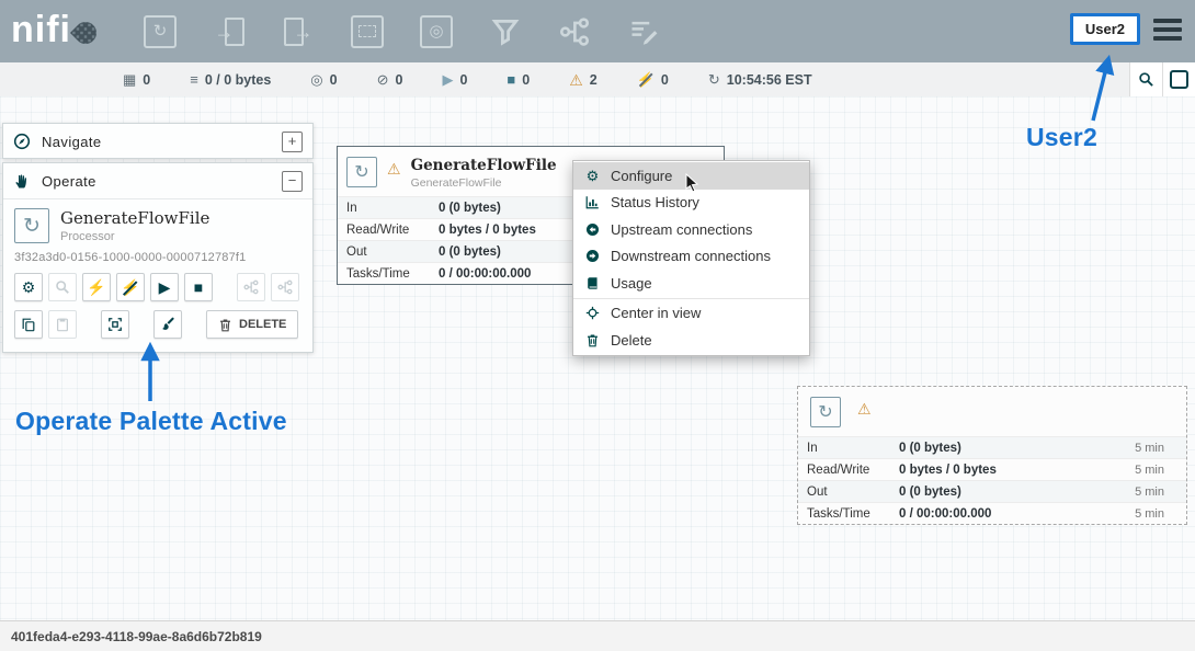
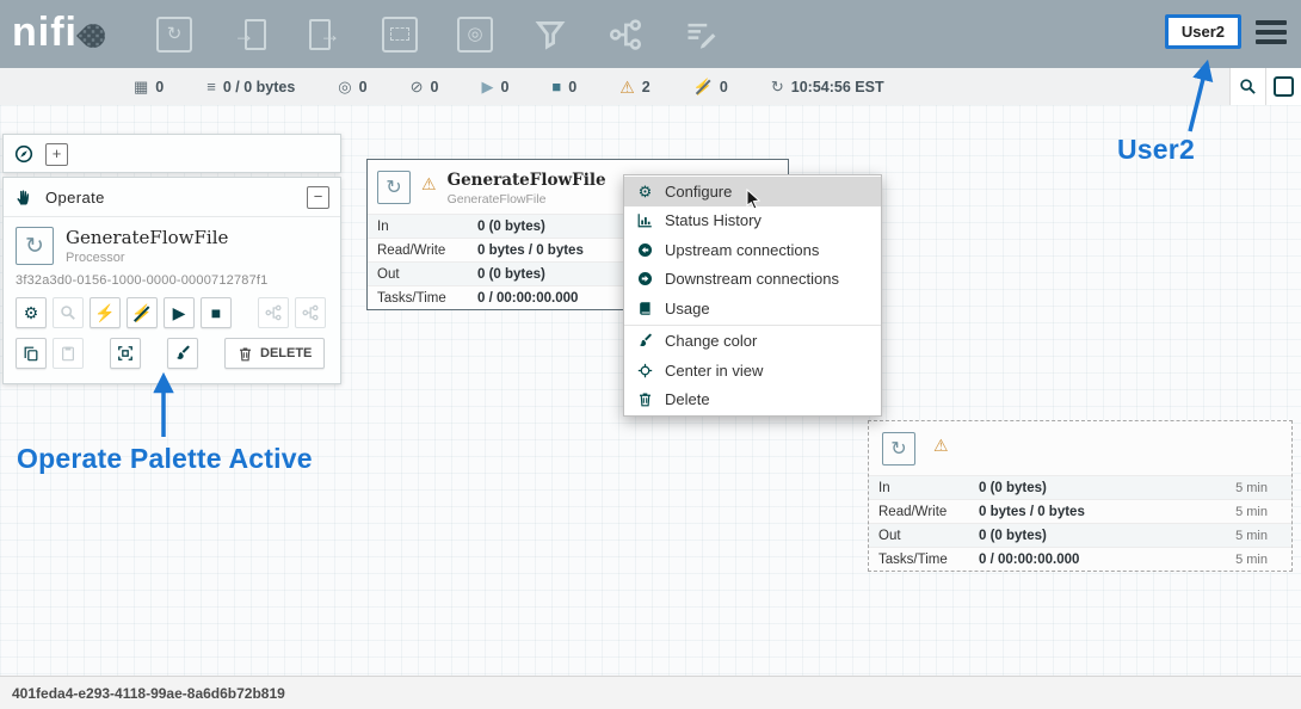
  nifi
  ↻
  →
  →
  ◎
  User2
  ▦
  0
  ≡
  0 / 0 bytes
  ◎
  0
  ⊘
  0
  ▶
  0
  ■
  0
  ⚠
  2
  ⚡
  0
  ↻
  10:54:56 EST
  ↻
  ⚠
  In
  0 (0 bytes)
  5 min
  Read/Write
  0 bytes / 0 bytes
  5 min
  Out
  0 (0 bytes)
  5 min
  Tasks/Time
  0 / 00:00:00.000
  5 min
  ↻
  ⚠
  GenerateFlowFile
  GenerateFlowFile
  In
  0 (0 bytes)
  Read/Write
  0 bytes / 0 bytes
  Out
  0 (0 bytes)
  Tasks/Time
  0 / 00:00:00.000
  ⚙
  Configure
  Status History
  Upstream connections
  Downstream connections
  Usage
+ Change color
  Center in view
  Delete
- Navigate
  +
  Operate
  −
  ↻
  GenerateFlowFile
  Processor
  3f32a3d0-0156-1000-0000-0000712787f1
  ⚙
  ⚡
  ⚡
  ▶
  ■
  DELETE
  User2
  Operate Palette Active
  401feda4-e293-4118-99ae-8a6d6b72b819
